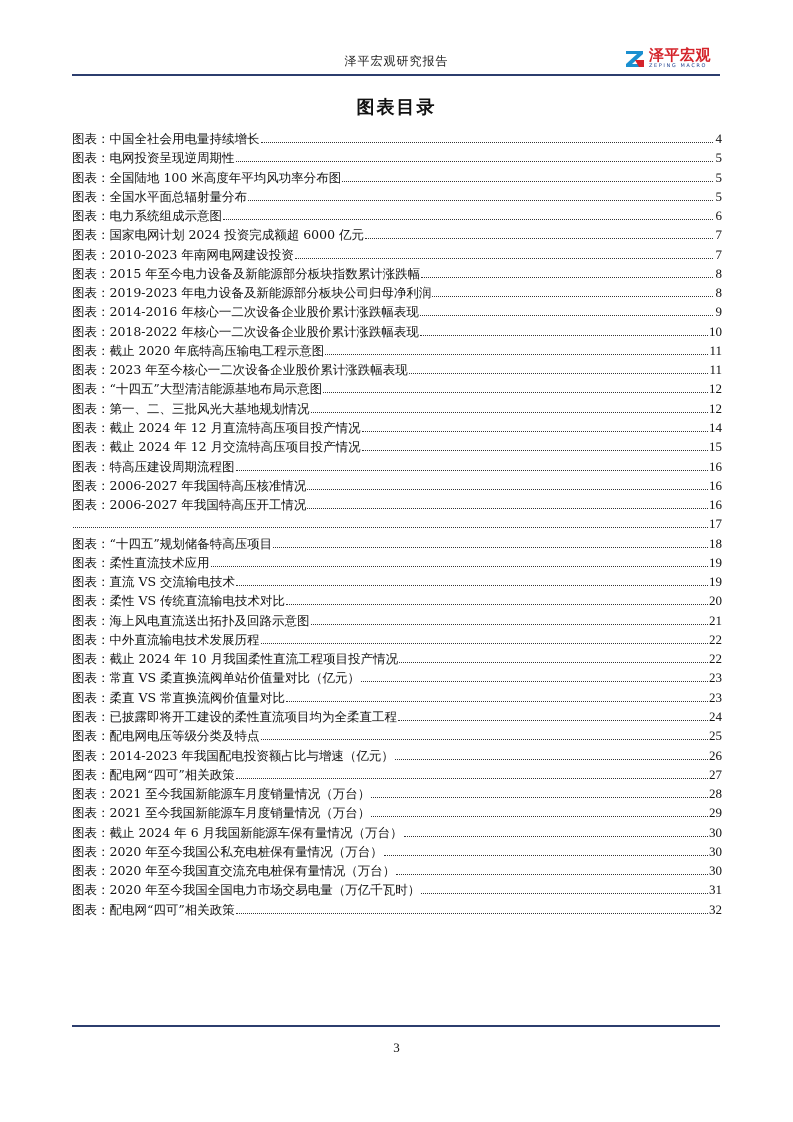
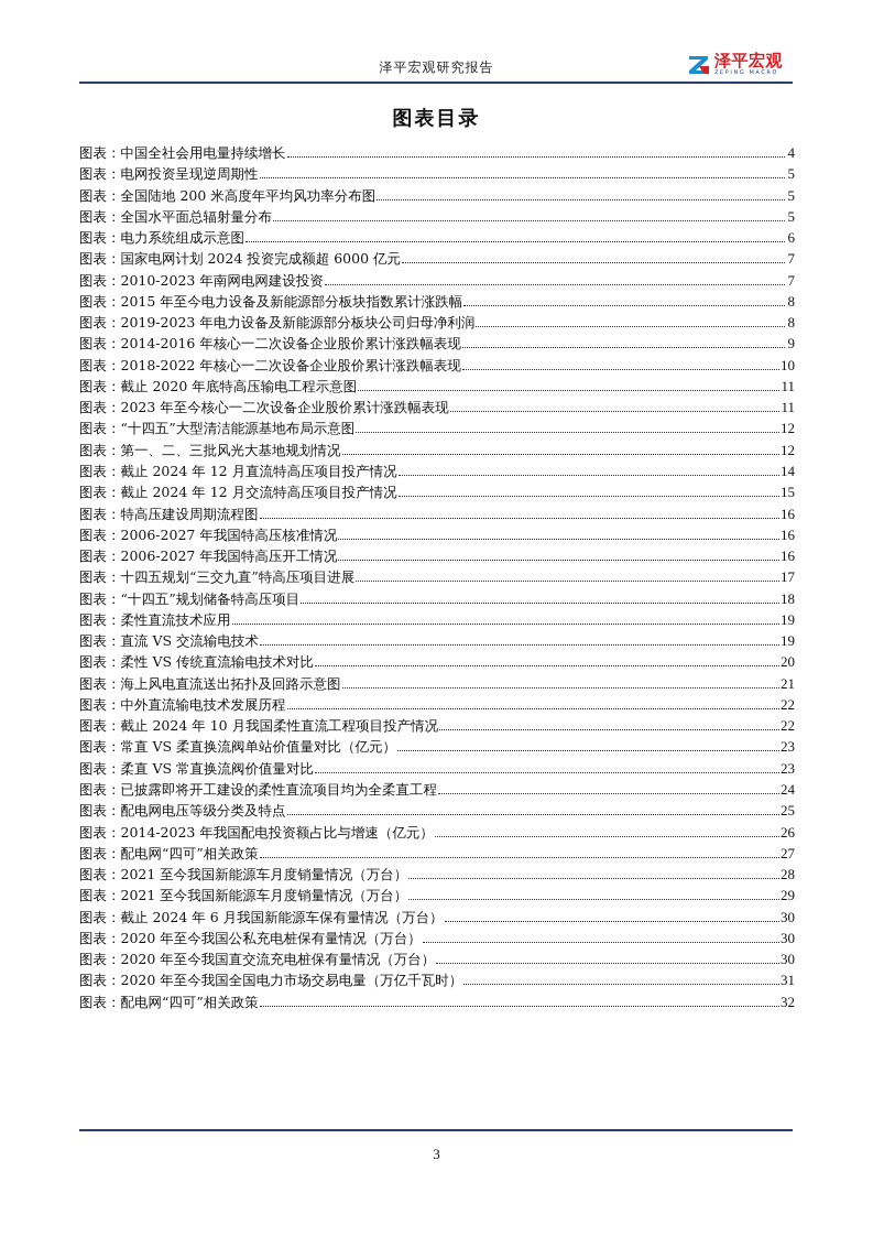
  泽平宏观研究报告
  泽平宏观
  图表目录
  图表：中国全社会用电量持续增长
  4
  图表：电网投资呈现逆周期性
  5
- 图表：全国陆地 100 米高度年平均风功率分布图
+ 图表：全国陆地 200 米高度年平均风功率分布图
  5
  图表：全国水平面总辐射量分布
  5
  图表：电力系统组成示意图
  6
  图表：国家电网计划 2024 投资完成额超 6000 亿元
  7
  图表：2010-2023 年南网电网建设投资
  7
  图表：2015 年至今电力设备及新能源部分板块指数累计涨跌幅
  8
  图表：2019-2023 年电力设备及新能源部分板块公司归母净利润
  8
  图表：2014-2016 年核心一二次设备企业股价累计涨跌幅表现
  9
  图表：2018-2022 年核心一二次设备企业股价累计涨跌幅表现
  10
  图表：截止 2020 年底特高压输电工程示意图
  11
  图表：2023 年至今核心一二次设备企业股价累计涨跌幅表现
  11
  图表：“十四五”大型清洁能源基地布局示意图
  12
  图表：第一、二、三批风光大基地规划情况
  12
  图表：截止 2024 年 12 月直流特高压项目投产情况
  14
  图表：截止 2024 年 12 月交流特高压项目投产情况
  15
  图表：特高压建设周期流程图
  16
  图表：2006-2027 年我国特高压核准情况
  16
  图表：2006-2027 年我国特高压开工情况
  16
+ 图表：十四五规划“三交九直”特高压项目进展
  17
  图表：“十四五”规划储备特高压项目
  18
  图表：柔性直流技术应用
  19
  图表：直流 VS 交流输电技术
  19
  图表：柔性 VS 传统直流输电技术对比
  20
  图表：海上风电直流送出拓扑及回路示意图
  21
  图表：中外直流输电技术发展历程
  22
  图表：截止 2024 年 10 月我国柔性直流工程项目投产情况
  22
  图表：常直 VS 柔直换流阀单站价值量对比（亿元）
  23
  图表：柔直 VS 常直换流阀价值量对比
  23
  图表：已披露即将开工建设的柔性直流项目均为全柔直工程
  24
  图表：配电网电压等级分类及特点
  25
  图表：2014-2023 年我国配电投资额占比与增速（亿元）
  26
  图表：配电网“四可”相关政策
  27
  图表：2021 至今我国新能源车月度销量情况（万台）
  28
  图表：2021 至今我国新能源车月度销量情况（万台）
  29
  图表：截止 2024 年 6 月我国新能源车保有量情况（万台）
  30
  图表：2020 年至今我国公私充电桩保有量情况（万台）
  30
  图表：2020 年至今我国直交流充电桩保有量情况（万台）
  30
  图表：2020 年至今我国全国电力市场交易电量（万亿千瓦时）
  31
  图表：配电网“四可”相关政策
  32
  3
